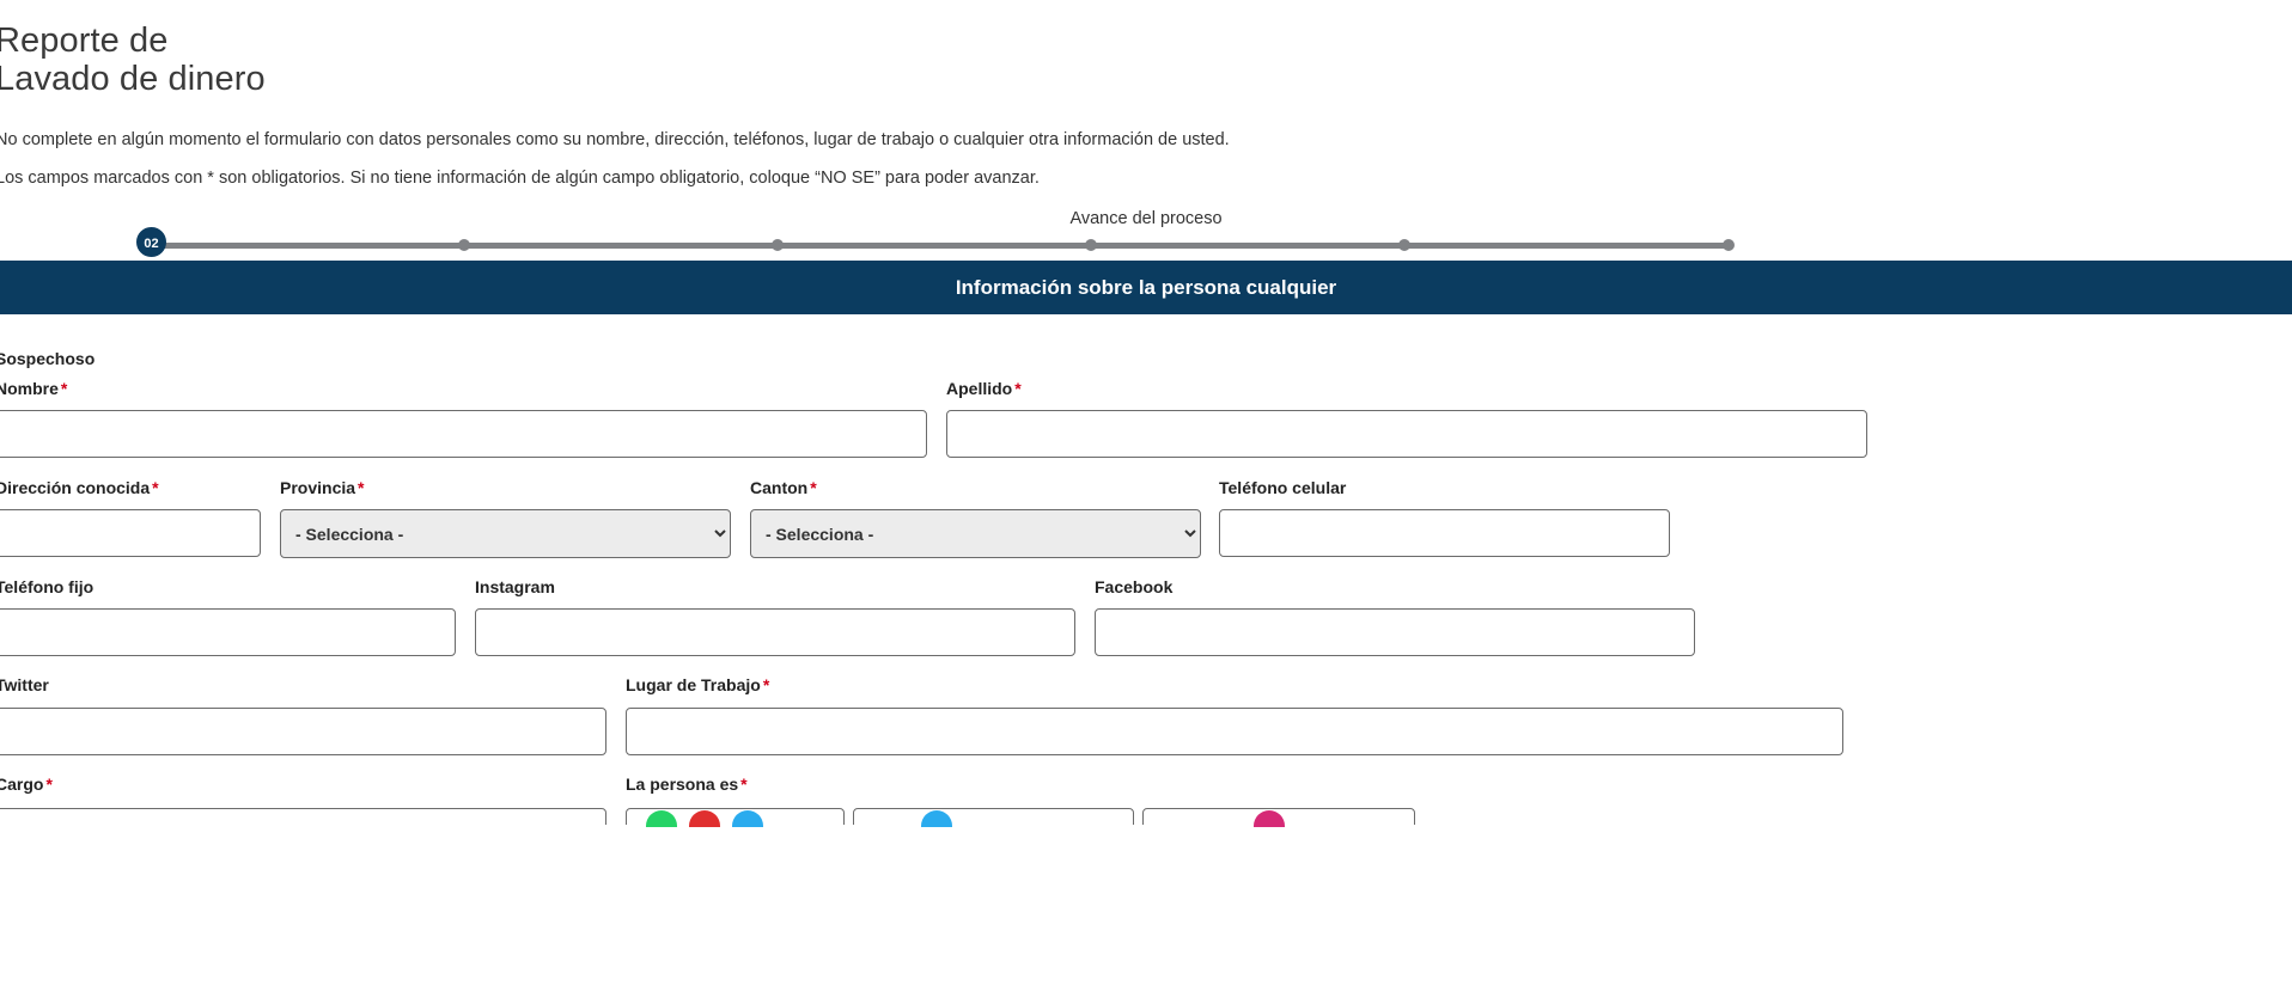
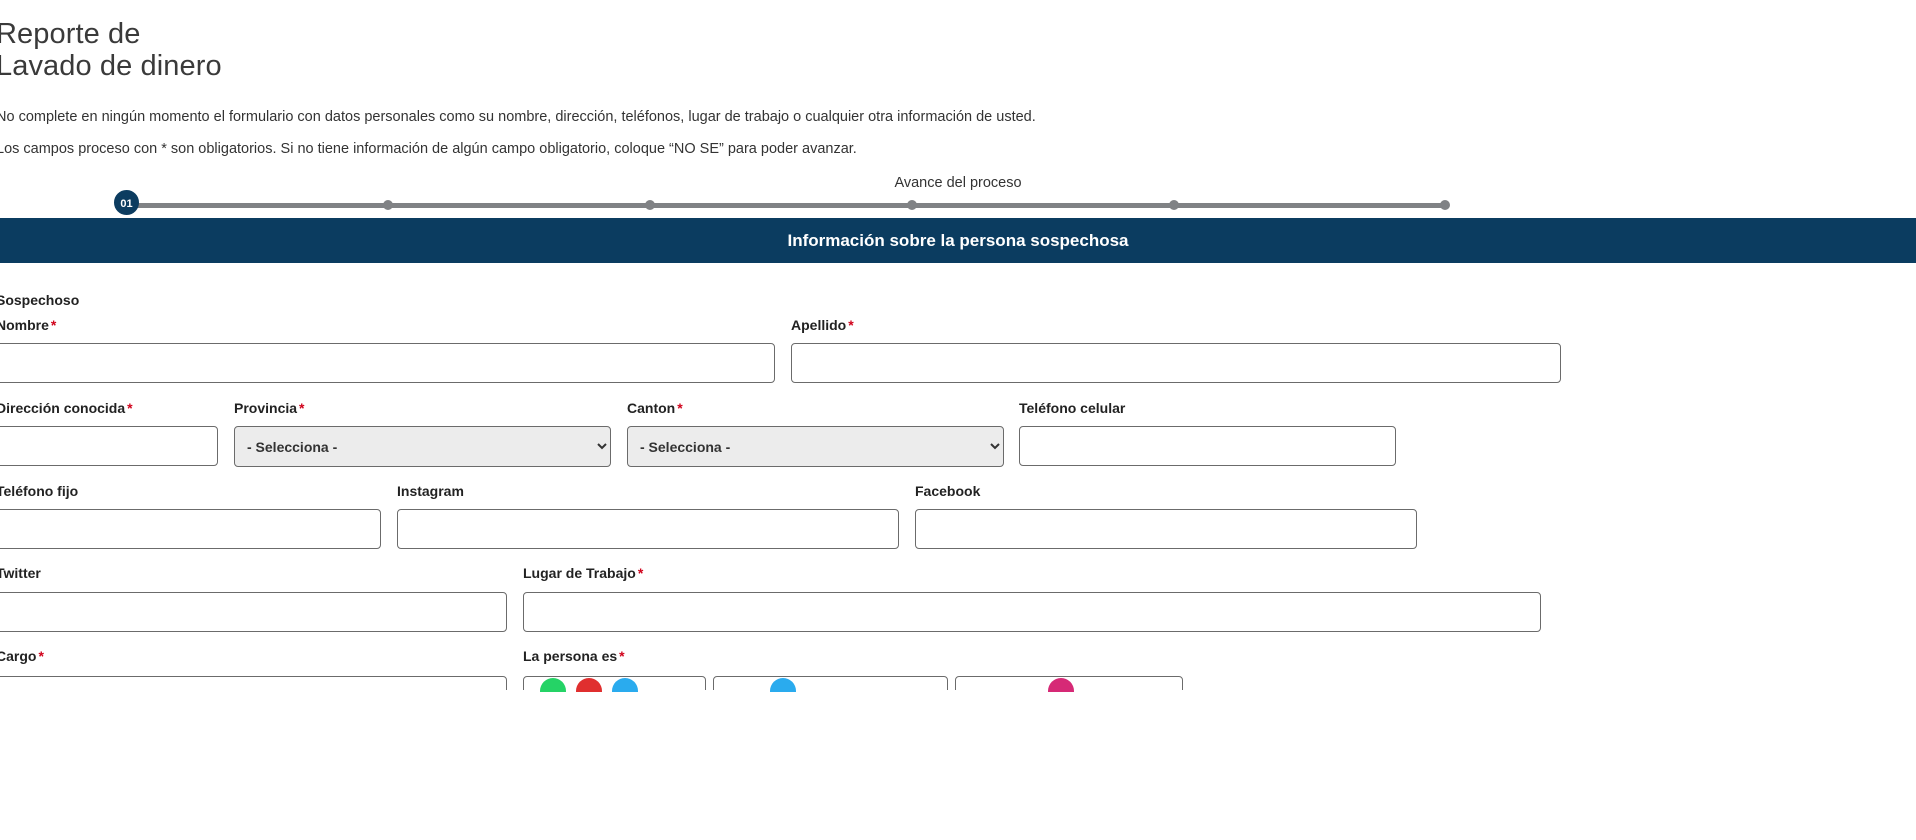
  Reporte de
  Lavado de dinero
- No complete en algún momento el formulario con datos personales como su nombre, dirección, teléfonos, lugar de trabajo o cualquier otra información de usted.
+ No complete en ningún momento el formulario con datos personales como su nombre, dirección, teléfonos, lugar de trabajo o cualquier otra información de usted.
- Los campos marcados con * son obligatorios. Si no tiene información de algún campo obligatorio, coloque “NO SE” para poder avanzar.
+ Los campos proceso con * son obligatorios. Si no tiene información de algún campo obligatorio, coloque “NO SE” para poder avanzar.
  Avance del proceso
- 02
+ 01
- Información sobre la persona cualquier
+ Información sobre la persona sospechosa
  Sospechoso
  Nombre *
  Apellido *
  Dirección conocida *
  Provincia *
  - Selecciona -
  Canton *
  - Selecciona -
  Teléfono celular
  eléfono fijo
  Instagram
  Facebook
  witter
  Lugar de Trabajo *
  Cargo *
  La persona es *
